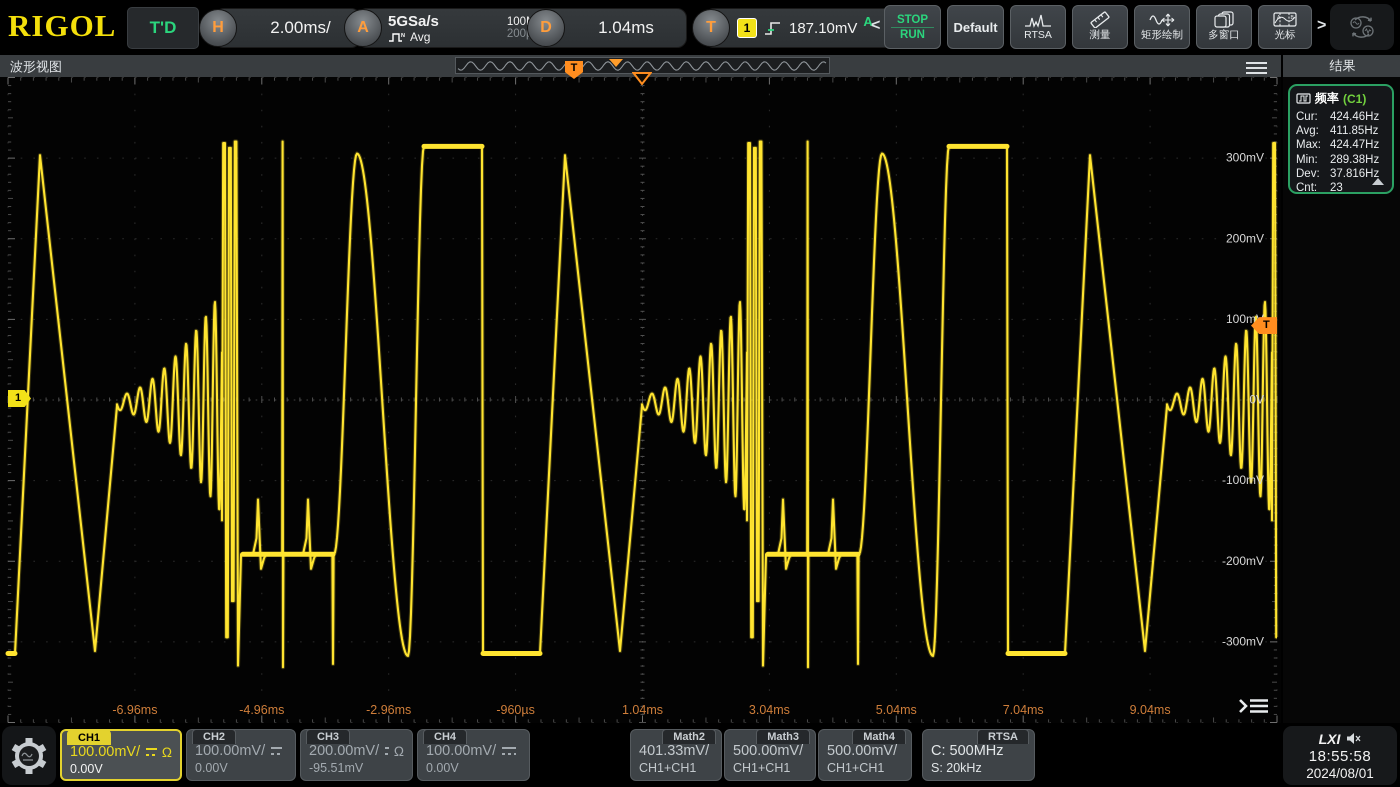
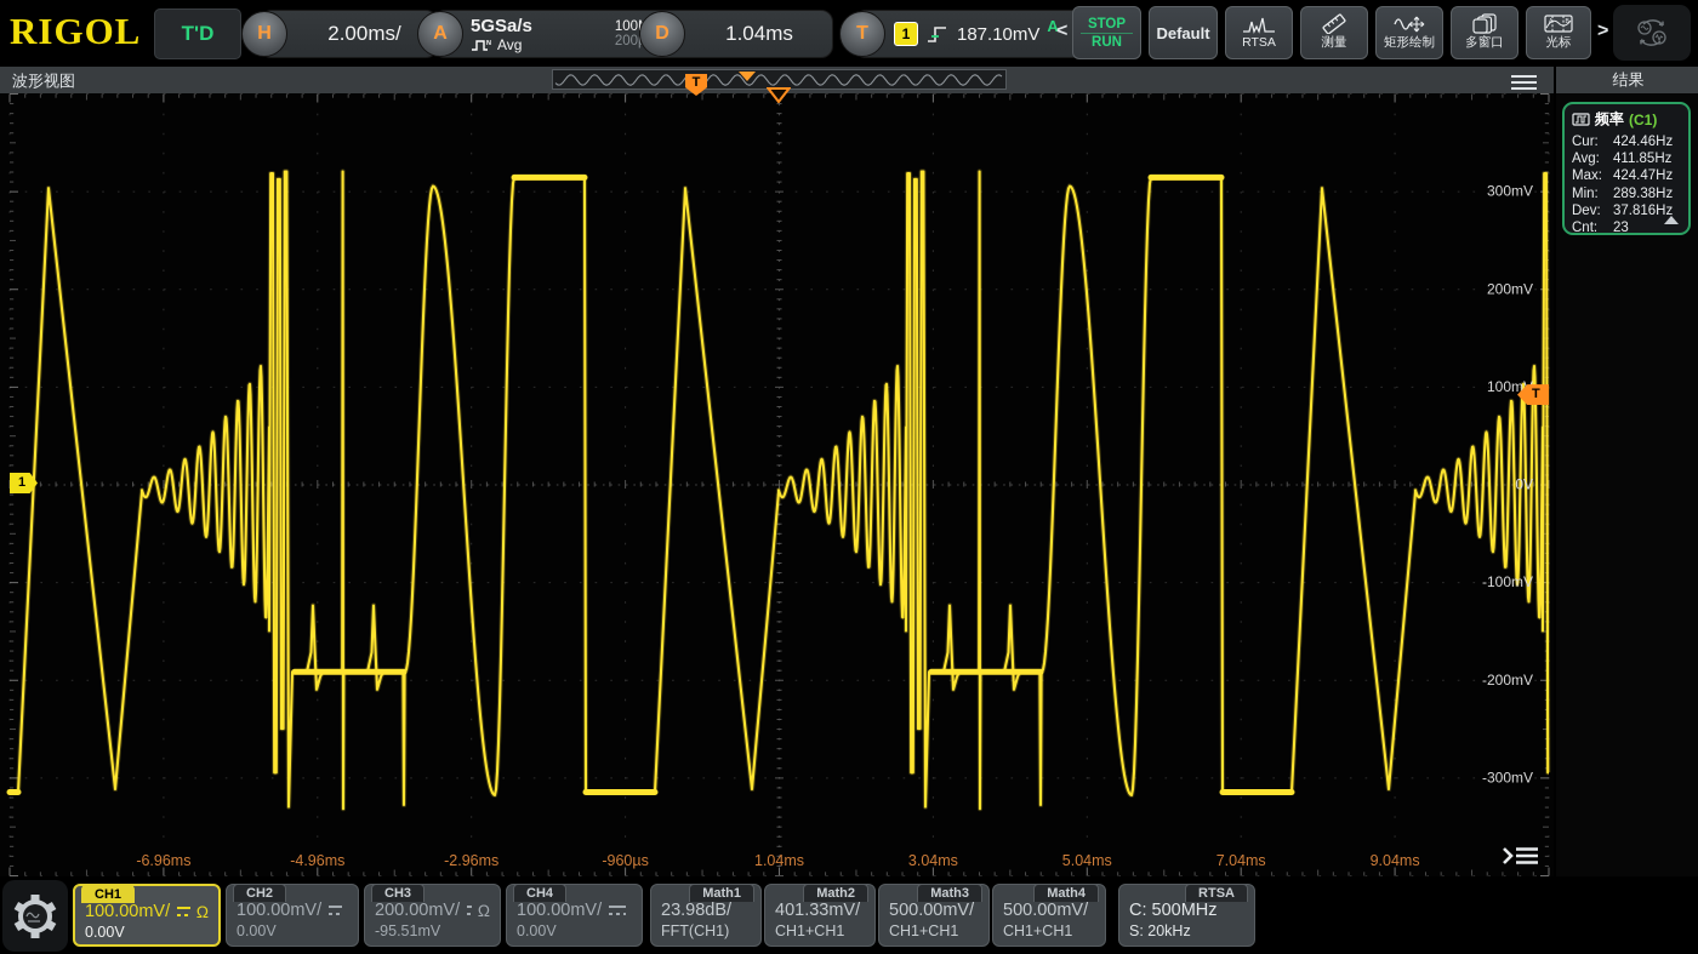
  RIGOL
  T'D
  2.00ms/
  H
  5GSa/s
  Avg
  A
  1.04ms
  D
  1
  187.10mV
  A
  T
  <
  STOP
  RUN
  Default
  RTSA
  测量
  矩形绘制
  多窗口
  光标
  >
  波形视图
  300mV
  200mV
  100m
  0V
  -100mV
  -200mV
  -300mV
  -6.96ms
  -4.96ms
  -2.96ms
  -960µs
  1.04ms
  3.04ms
  5.04ms
  7.04ms
  9.04ms
  1
  T
  T
  结果
  频率
  (C1)
  Cur:
  424.46Hz
  Avg:
  411.85Hz
  Max:
  424.47Hz
  Min:
  289.38Hz
  Dev:
  37.816Hz
  Cnt:
  23
  CH1
  100.00mV/
  Ω
  0.00V
  CH2
  100.00mV/
  0.00V
  CH3
  200.00mV/
  Ω
  -95.51mV
  CH4
  100.00mV/
  0.00V
+ Math1
+ 23.98dB/
+ FFT(CH1)
  Math2
  401.33mV/
  CH1+CH1
  Math3
  500.00mV/
  CH1+CH1
  Math4
  500.00mV/
  CH1+CH1
  RTSA
  C: 500MHz
  S: 20kHz
- LXI
- 18:55:58
- 2024/08/01
